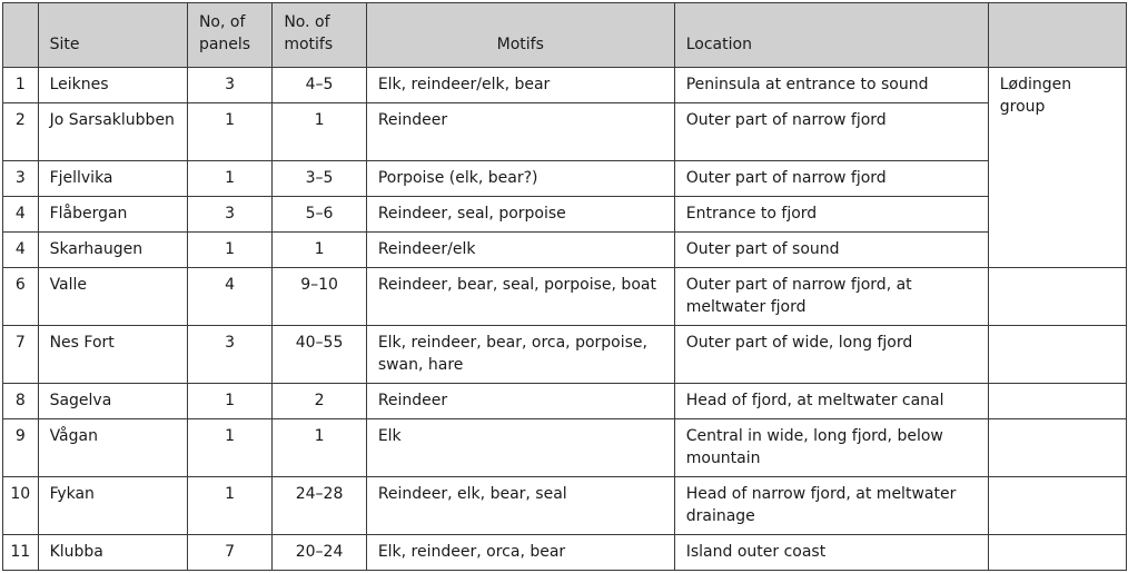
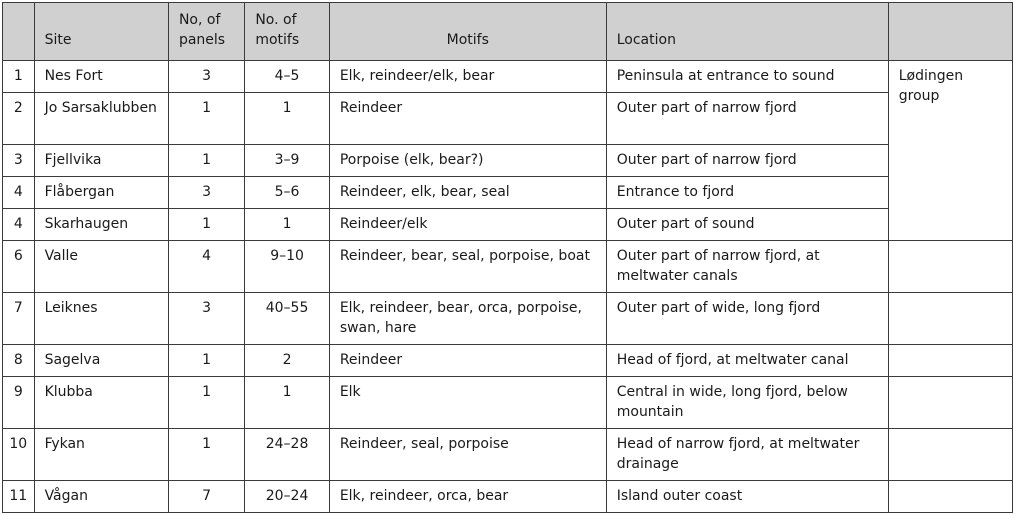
  	Site	No, of panels	No. of motifs	Motifs	Location
- 1	Leiknes	3	4–5	Elk, reindeer/elk, bear	Peninsula at entrance to sound	Lødingen group
+ 1	Nes Fort	3	4–5	Elk, reindeer/elk, bear	Peninsula at entrance to sound	Lødingen group
  2	Jo Sarsaklubben	1	1	Reindeer	Outer part of narrow fjord
- 3	Fjellvika	1	3–5	Porpoise (elk, bear?)	Outer part of narrow fjord
+ 3	Fjellvika	1	3–9	Porpoise (elk, bear?)	Outer part of narrow fjord
- 4	Flåbergan	3	5–6	Reindeer, seal, porpoise	Entrance to fjord
+ 4	Flåbergan	3	5–6	Reindeer, elk, bear, seal	Entrance to fjord
  4	Skarhaugen	1	1	Reindeer/elk	Outer part of sound
- 6	Valle	4	9–10	Reindeer, bear, seal, porpoise, boat	Outer part of narrow fjord, at meltwater fjord
+ 6	Valle	4	9–10	Reindeer, bear, seal, porpoise, boat	Outer part of narrow fjord, at meltwater canals
- 7	Nes Fort	3	40–55	Elk, reindeer, bear, orca, porpoise, swan, hare	Outer part of wide, long fjord
+ 7	Leiknes	3	40–55	Elk, reindeer, bear, orca, porpoise, swan, hare	Outer part of wide, long fjord
  8	Sagelva	1	2	Reindeer	Head of fjord, at meltwater canal
- 9	Vågan	1	1	Elk	Central in wide, long fjord, below mountain
+ 9	Klubba	1	1	Elk	Central in wide, long fjord, below mountain
- 10	Fykan	1	24–28	Reindeer, elk, bear, seal	Head of narrow fjord, at meltwater drainage
+ 10	Fykan	1	24–28	Reindeer, seal, porpoise	Head of narrow fjord, at meltwater drainage
- 11	Klubba	7	20–24	Elk, reindeer, orca, bear	Island outer coast
+ 11	Vågan	7	20–24	Elk, reindeer, orca, bear	Island outer coast
